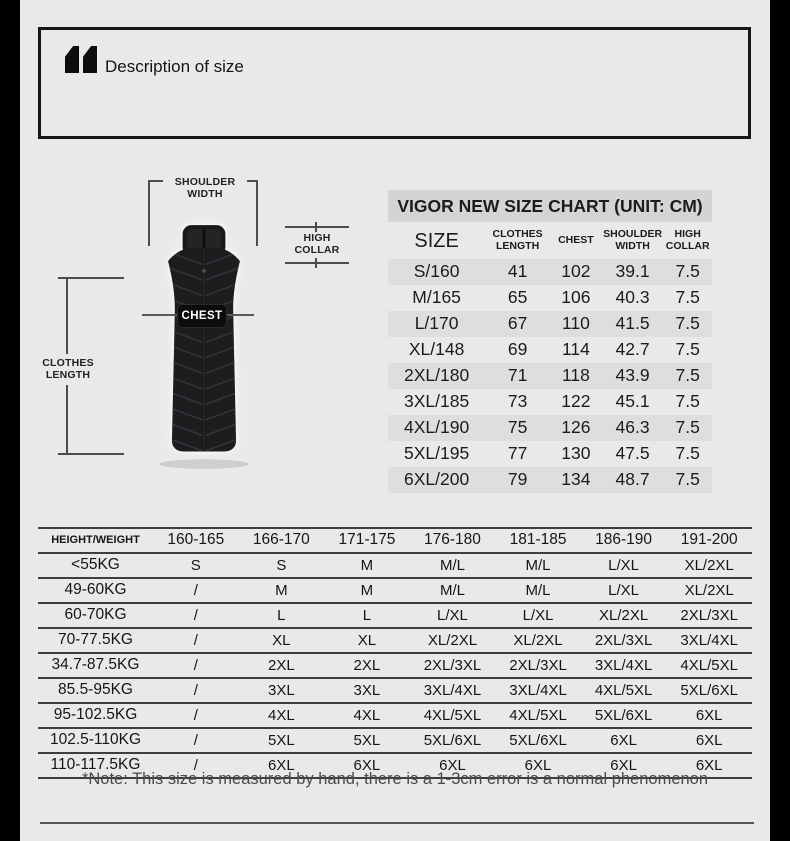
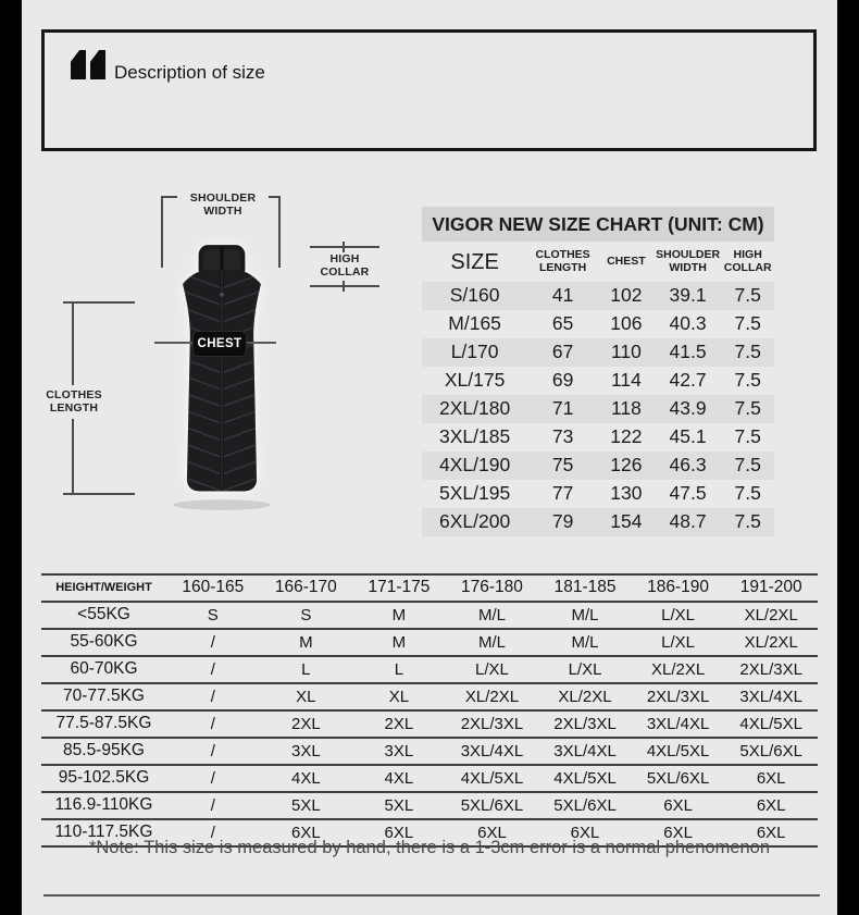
  Description of size
  SHOULDER
  WIDTH
  HIGH
  COLLAR
  CLOTHES
  LENGTH
  CHEST
  VIGOR NEW SIZE CHART (UNIT: CM)
  SIZE	CLOTHES LENGTH	CHEST	SHOULDER WIDTH	HIGH COLLAR
  S/160	41	102	39.1	7.5
  M/165	65	106	40.3	7.5
  L/170	67	110	41.5	7.5
- XL/148	69	114	42.7	7.5
+ XL/175	69	114	42.7	7.5
  2XL/180	71	118	43.9	7.5
  3XL/185	73	122	45.1	7.5
  4XL/190	75	126	46.3	7.5
  5XL/195	77	130	47.5	7.5
- 6XL/200	79	134	48.7	7.5
+ 6XL/200	79	154	48.7	7.5
  HEIGHT/WEIGHT	160-165	166-170	171-175	176-180	181-185	186-190	191-200
  <55KG	S	S	M	M/L	M/L	L/XL	XL/2XL
- 49-60KG	/	M	M	M/L	M/L	L/XL	XL/2XL
+ 55-60KG	/	M	M	M/L	M/L	L/XL	XL/2XL
  60-70KG	/	L	L	L/XL	L/XL	XL/2XL	2XL/3XL
  70-77.5KG	/	XL	XL	XL/2XL	XL/2XL	2XL/3XL	3XL/4XL
- 34.7-87.5KG	/	2XL	2XL	2XL/3XL	2XL/3XL	3XL/4XL	4XL/5XL
+ 77.5-87.5KG	/	2XL	2XL	2XL/3XL	2XL/3XL	3XL/4XL	4XL/5XL
  85.5-95KG	/	3XL	3XL	3XL/4XL	3XL/4XL	4XL/5XL	5XL/6XL
  95-102.5KG	/	4XL	4XL	4XL/5XL	4XL/5XL	5XL/6XL	6XL
- 102.5-110KG	/	5XL	5XL	5XL/6XL	5XL/6XL	6XL	6XL
+ 116.9-110KG	/	5XL	5XL	5XL/6XL	5XL/6XL	6XL	6XL
  110-117.5KG	/	6XL	6XL	6XL	6XL	6XL	6XL
  *Note: This size is measured by hand, there is a 1-3cm error is a normal phenomenon
